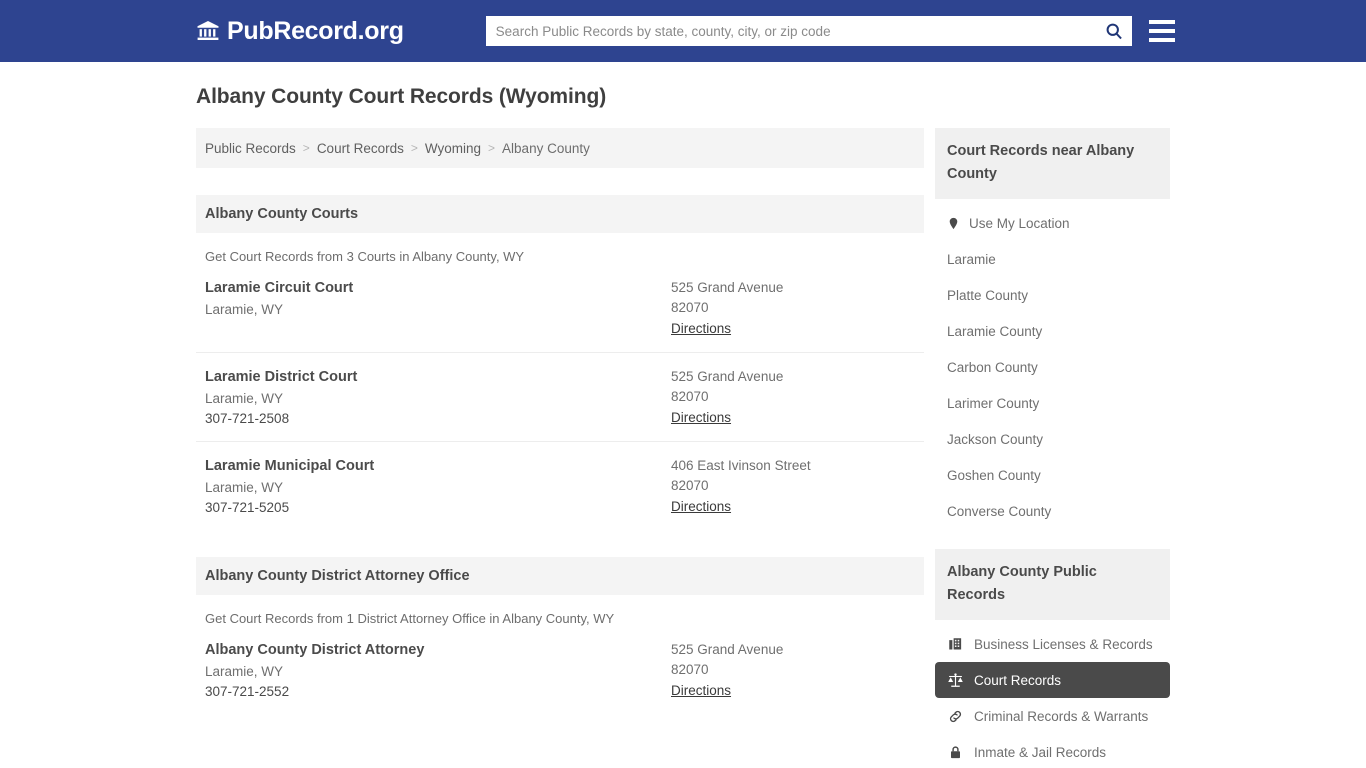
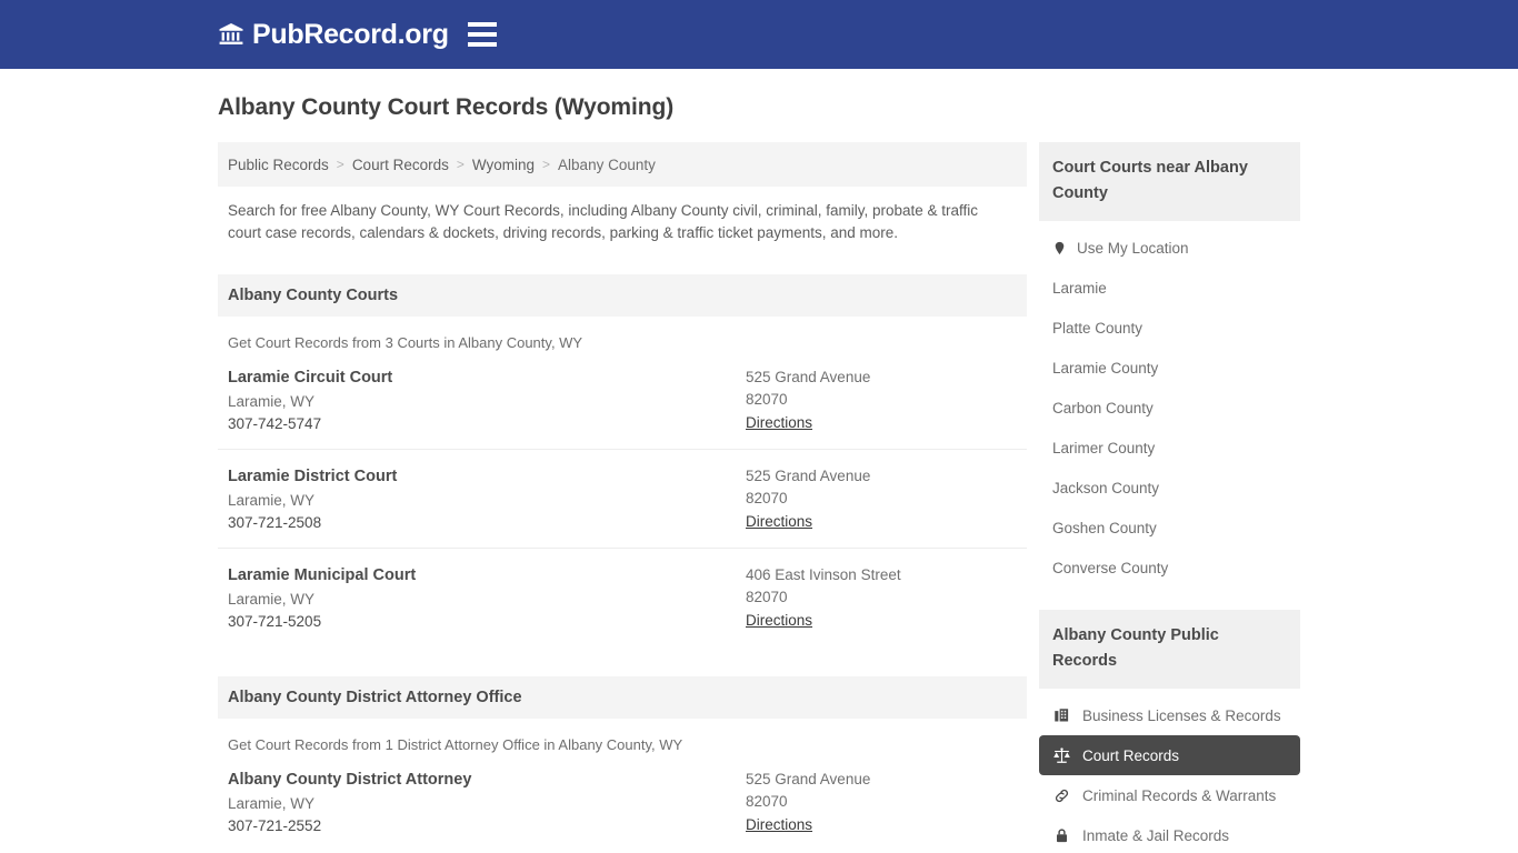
  PubRecord.org
- Search Public Records by state, county, city, or zip code
  Albany County Court Records (Wyoming)
  Public Records
  >
  Court Records
  >
  Wyoming
  >
  Albany County
+ Search for free Albany County, WY Court Records, including Albany County civil, criminal, family, probate & traffic court case records, calendars & dockets, driving records, parking & traffic ticket payments, and more.
  Albany County Courts
  Get Court Records from 3 Courts in Albany County, WY
  Laramie Circuit Court
  Laramie, WY
+ 307-742-5747
  525 Grand Avenue
  82070
  Directions
  Laramie District Court
  Laramie, WY
  307-721-2508
  525 Grand Avenue
  82070
  Directions
  Laramie Municipal Court
  Laramie, WY
  307-721-5205
  406 East Ivinson Street
  82070
  Directions
  Albany County District Attorney Office
  Get Court Records from 1 District Attorney Office in Albany County, WY
  Albany County District Attorney
  Laramie, WY
  307-721-2552
  525 Grand Avenue
  82070
  Directions
- Court Records near Albany County
+ Court Courts near Albany County
  Use My Location
  Laramie
  Platte County
  Laramie County
  Carbon County
  Larimer County
  Jackson County
  Goshen County
  Converse County
  Albany County Public Records
  Business Licenses & Records
  Court Records
  Criminal Records & Warrants
  Inmate & Jail Records
